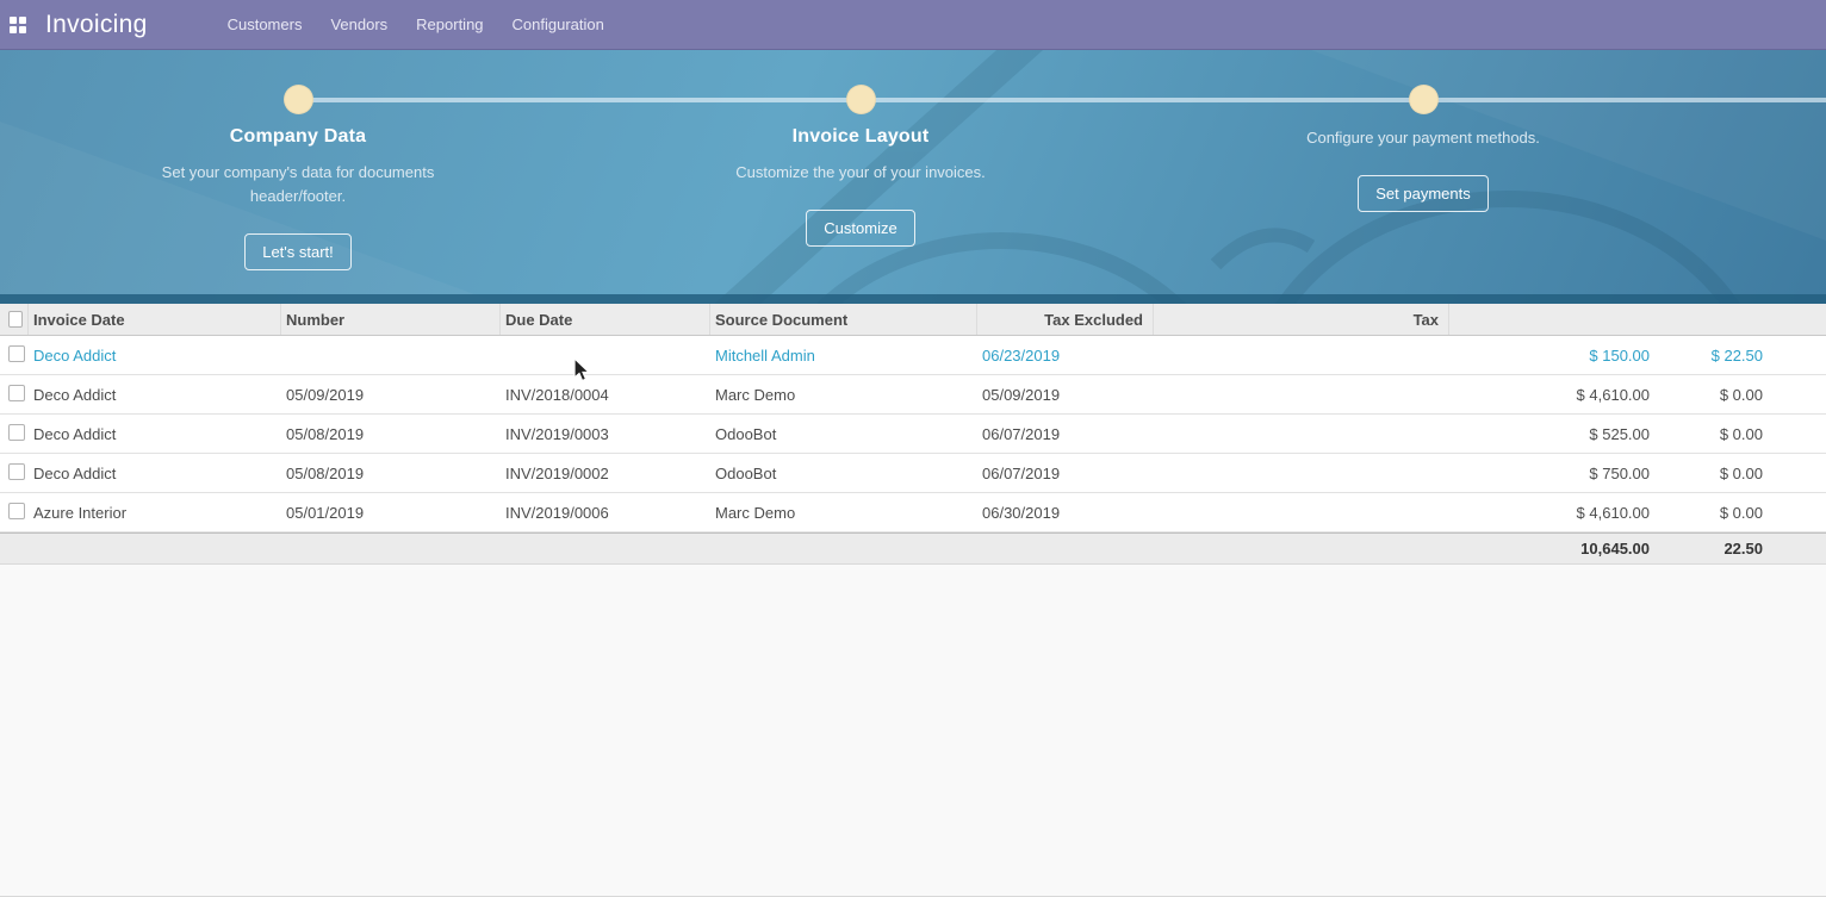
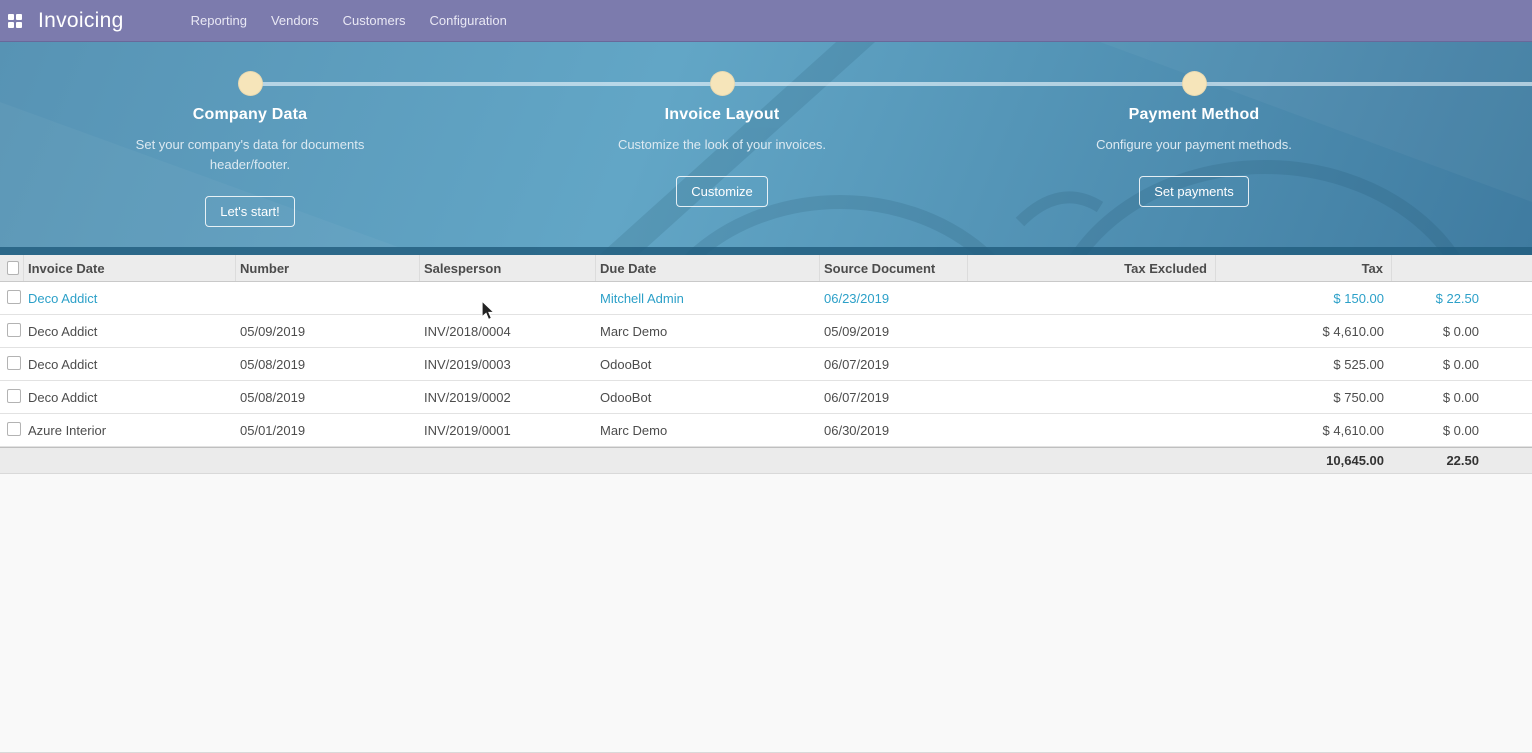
  Invoicing
- Customers
+ Reporting
  Vendors
- Reporting
+ Customers
  Configuration
  Company Data
  Set your company's data for documents header/footer.
  Let's start!
  Invoice Layout
- Customize the your of your invoices.
+ Customize the look of your invoices.
  Customize
+ Payment Method
  Configure your payment methods.
  Set payments
  Invoice Date
  Number
+ Salesperson
  Due Date
  Source Document
  Tax Excluded
  Tax
  Deco Addict
  Mitchell Admin
  06/23/2019
  $ 150.00
  $ 22.50
  Deco Addict
  05/09/2019
  INV/2018/0004
  Marc Demo
  05/09/2019
  $ 4,610.00
  $ 0.00
  Deco Addict
  05/08/2019
  INV/2019/0003
  OdooBot
  06/07/2019
  $ 525.00
  $ 0.00
  Deco Addict
  05/08/2019
  INV/2019/0002
  OdooBot
  06/07/2019
  $ 750.00
  $ 0.00
  Azure Interior
  05/01/2019
- INV/2019/0006
+ INV/2019/0001
  Marc Demo
  06/30/2019
  $ 4,610.00
  $ 0.00
  10,645.00
  22.50
